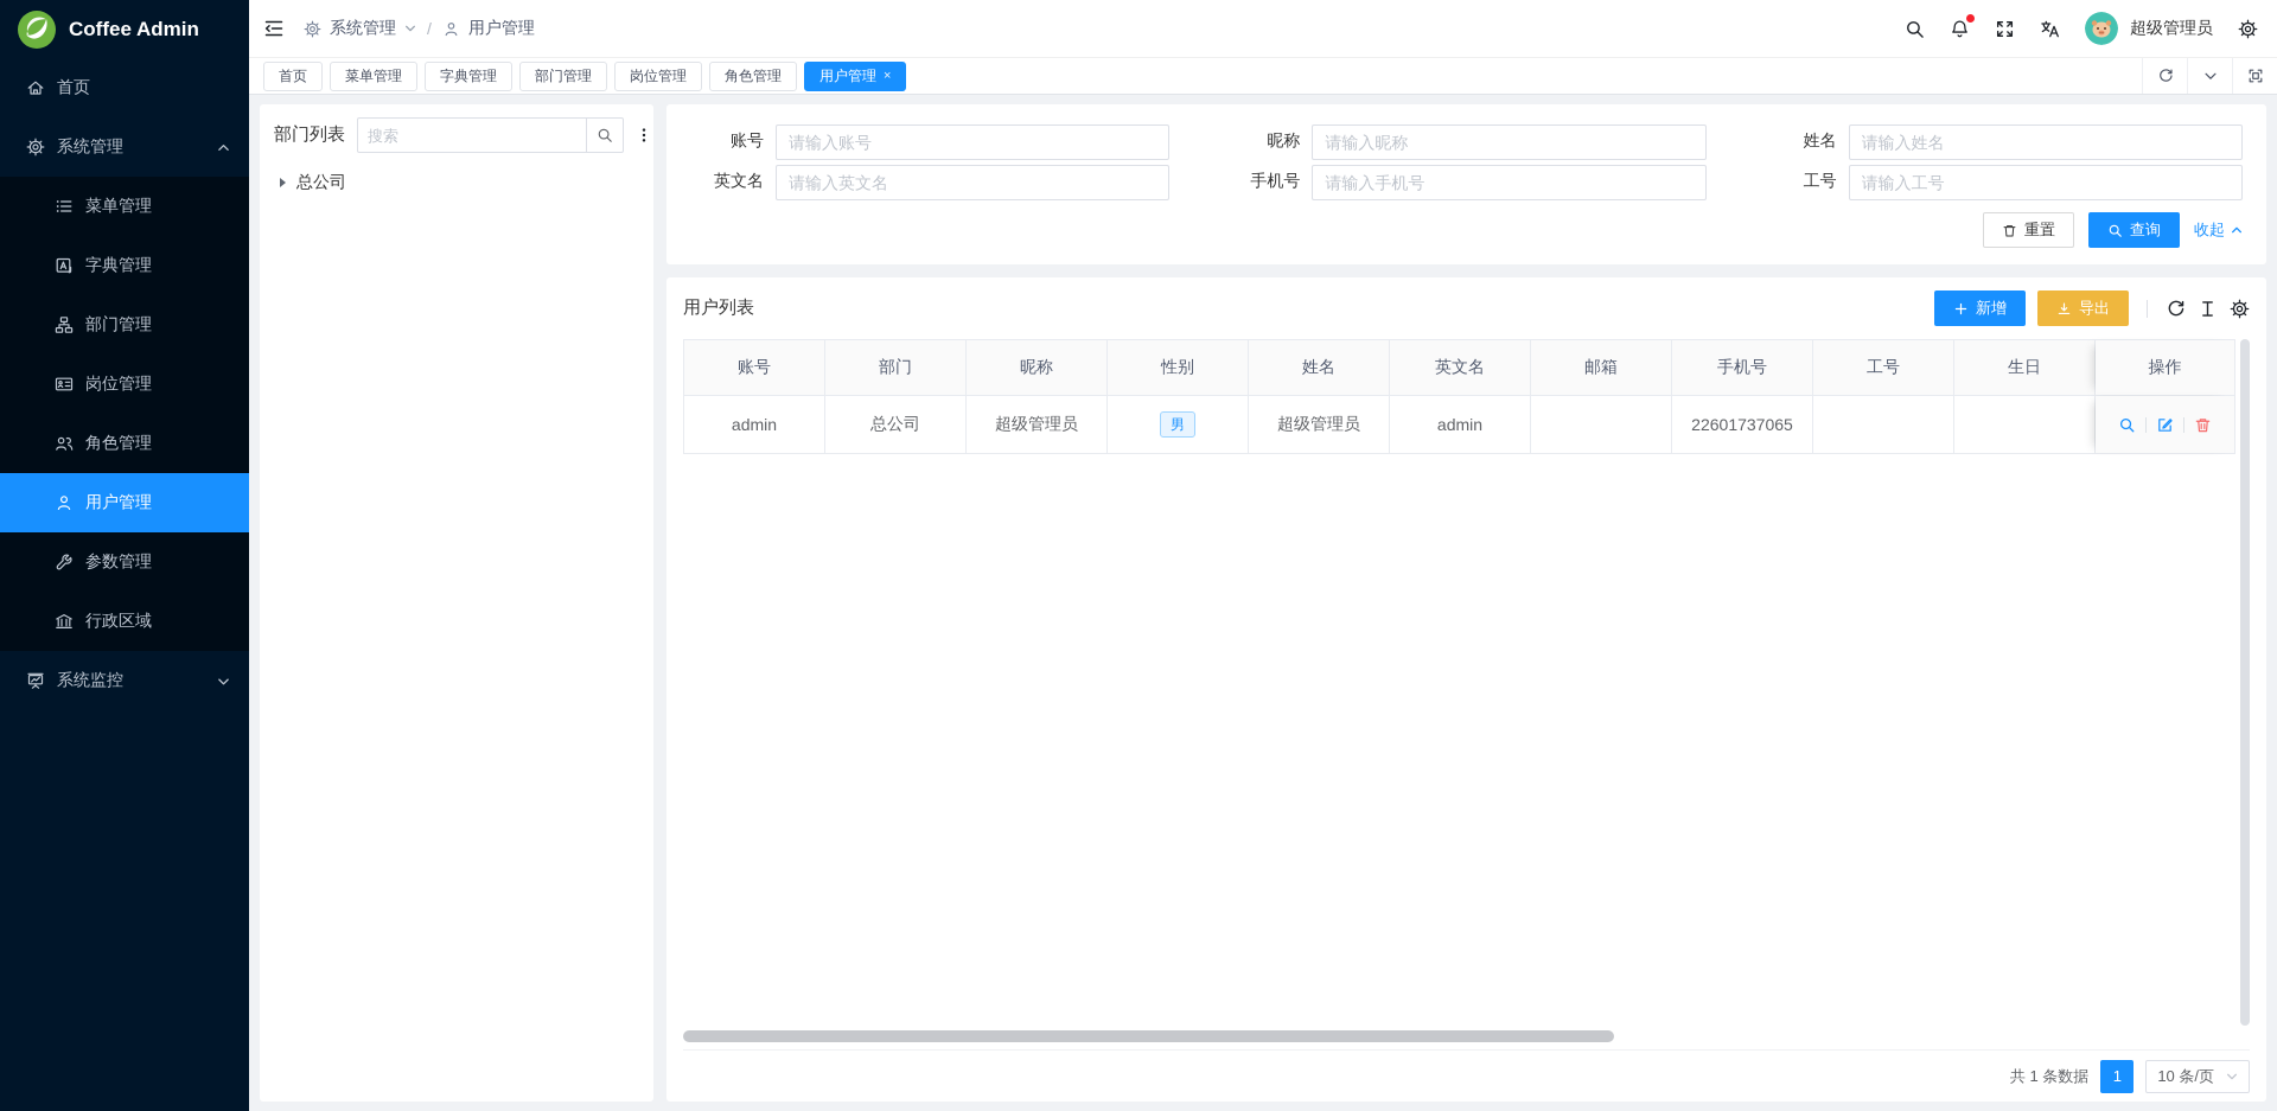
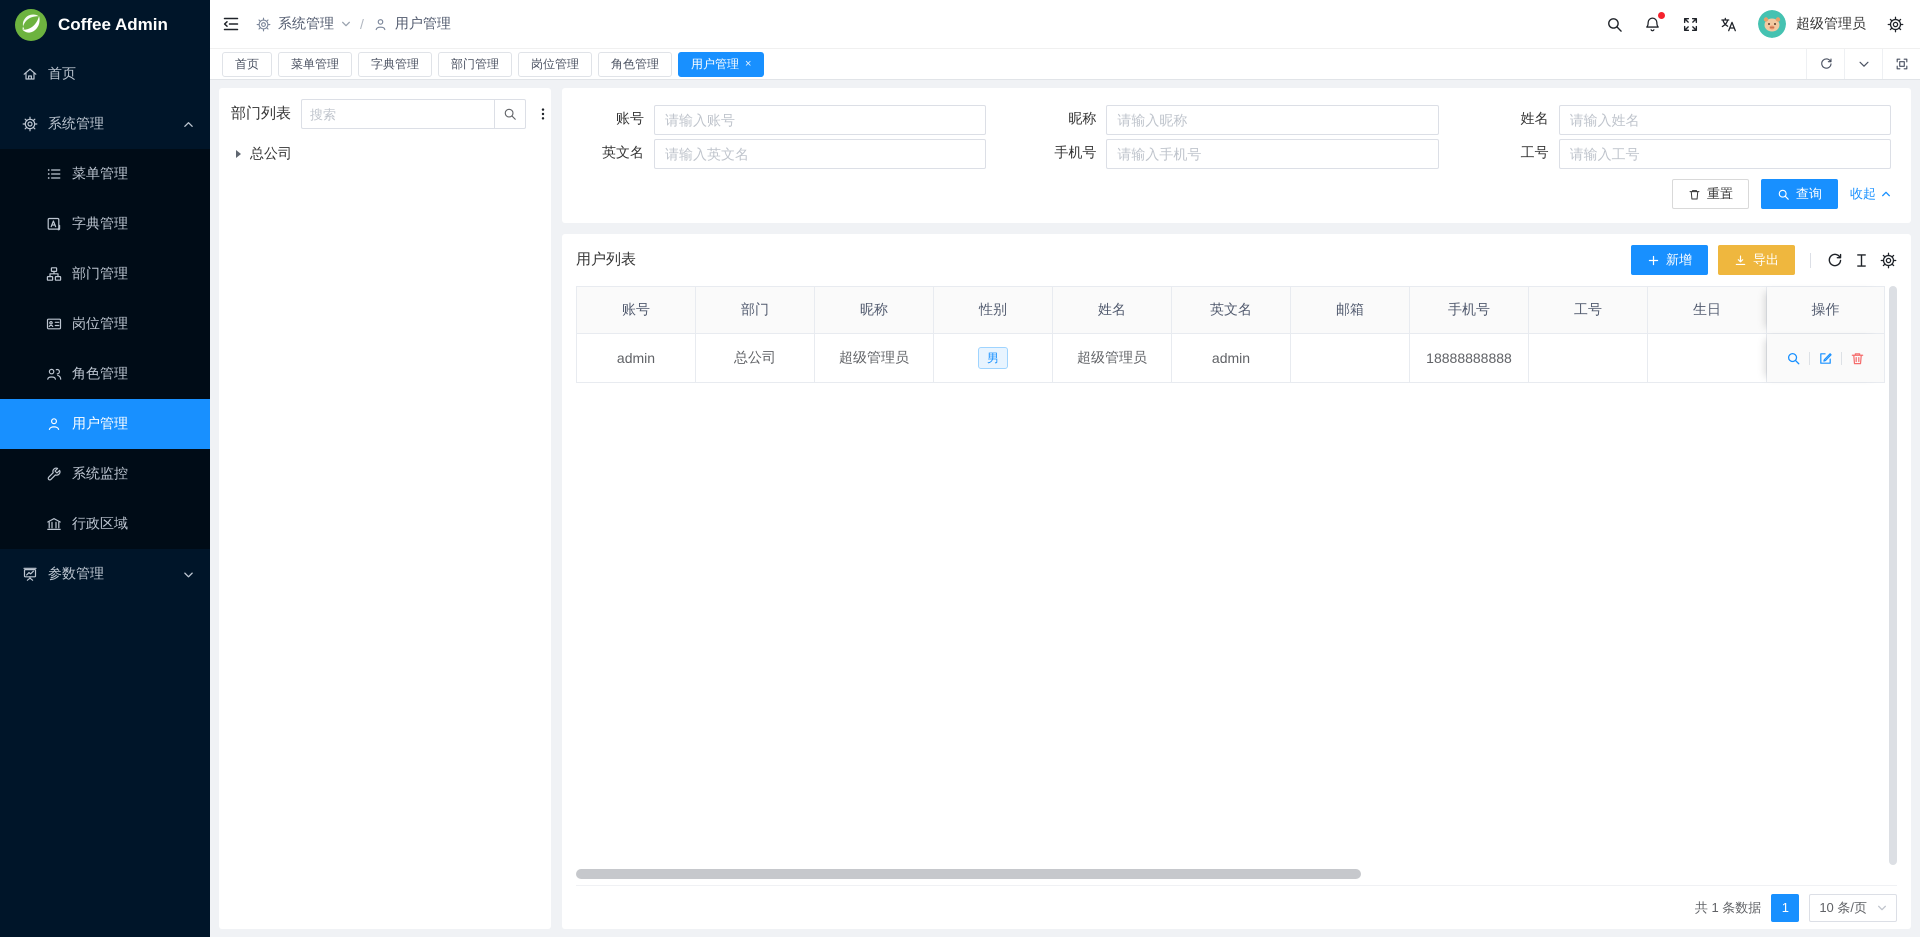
  Coffee Admin
  首页
  系统管理
  菜单管理
  字典管理
  部门管理
  岗位管理
  角色管理
  用户管理
- 参数管理
+ 系统监控
  行政区域
- 系统监控
+ 参数管理
  系统管理
  /
  用户管理
  超级管理员
  首页
  菜单管理
  字典管理
  部门管理
  岗位管理
  角色管理
  用户管理
  ×
  部门列表
  搜索
  总公司
  账号
  请输入账号
  昵称
  请输入昵称
  姓名
  请输入姓名
  英文名
  请输入英文名
  手机号
  请输入手机号
  工号
  请输入工号
  重置
  查询
  收起
  用户列表
  新增
  导出
  账号
  部门
  昵称
  性别
  姓名
  英文名
  邮箱
  手机号
  工号
  生日
  操作
  admin
  总公司
  超级管理员
  男
  超级管理员
  admin
- 22601737065
+ 18888888888
  共 1 条数据
  1
  10 条/页
